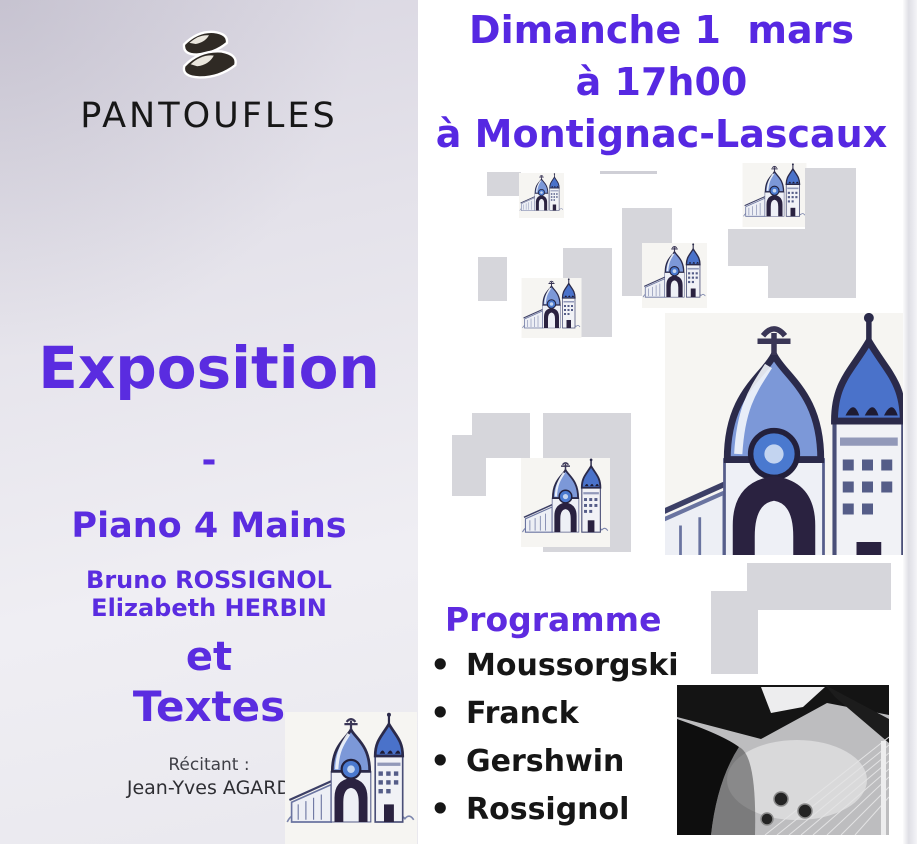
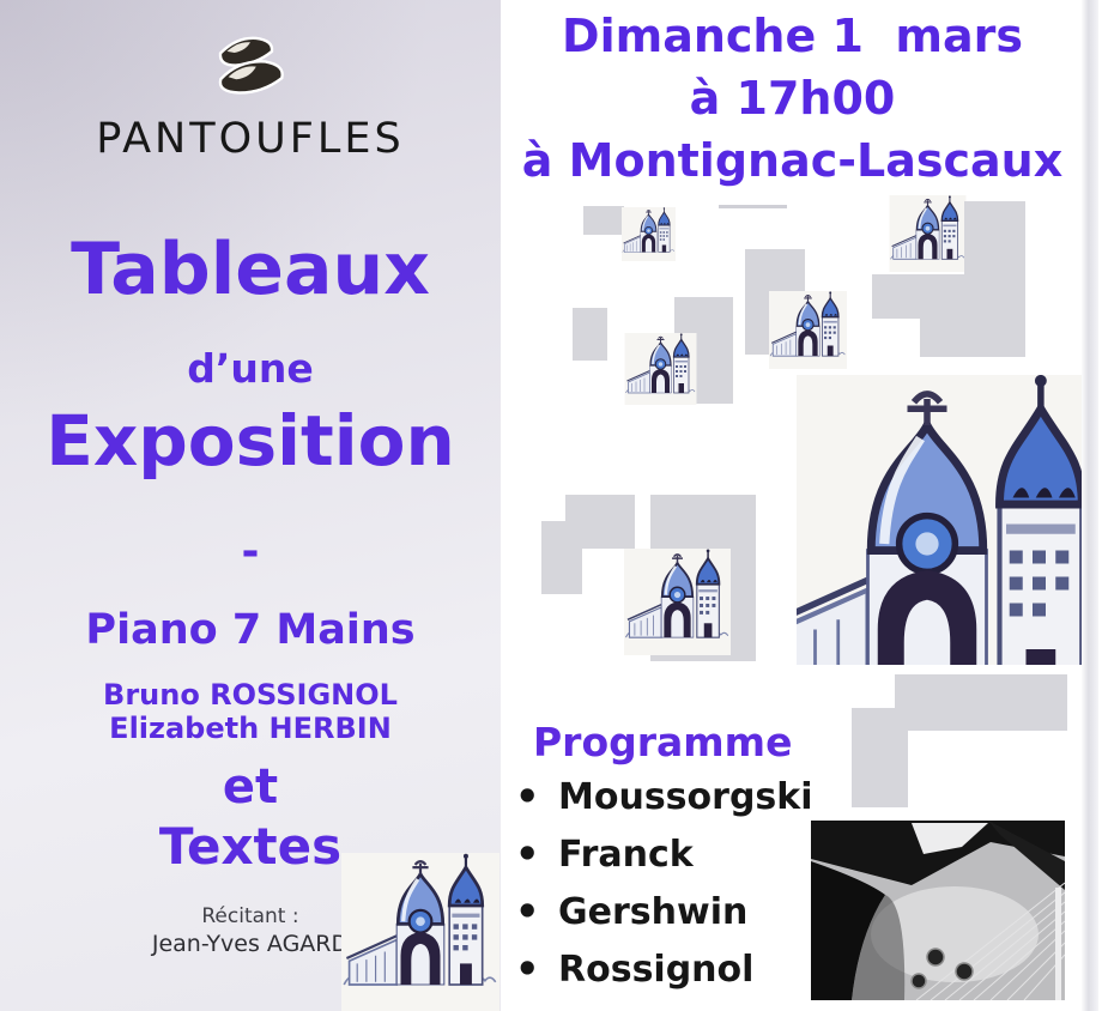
  PANTOUFLES
+ Tableaux
+ d’une
  Exposition
  -
- Piano 4 Mains
+ Piano 7 Mains
  Bruno ROSSIGNOL
  Elizabeth HERBIN
  et
  Textes
  Récitant :
  Jean-Yves AGARD
  Dimanche 1 mars
  à 17h00
  à Montignac-Lascaux
  Programme
  Moussorgski
  Franck
  Gershwin
  Rossignol
